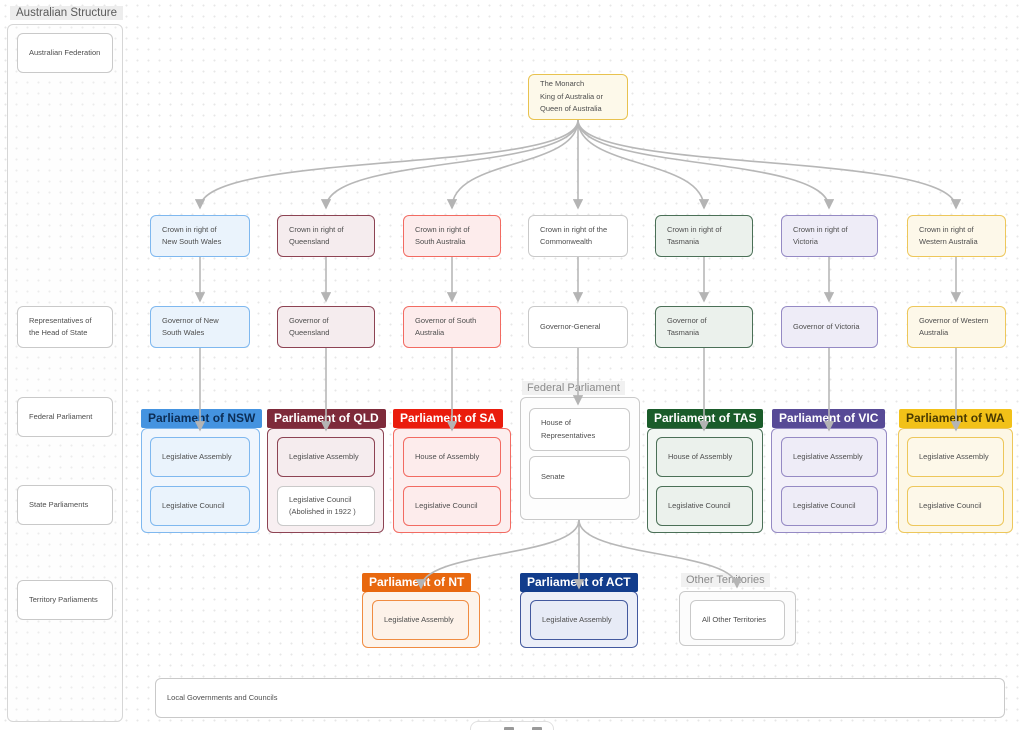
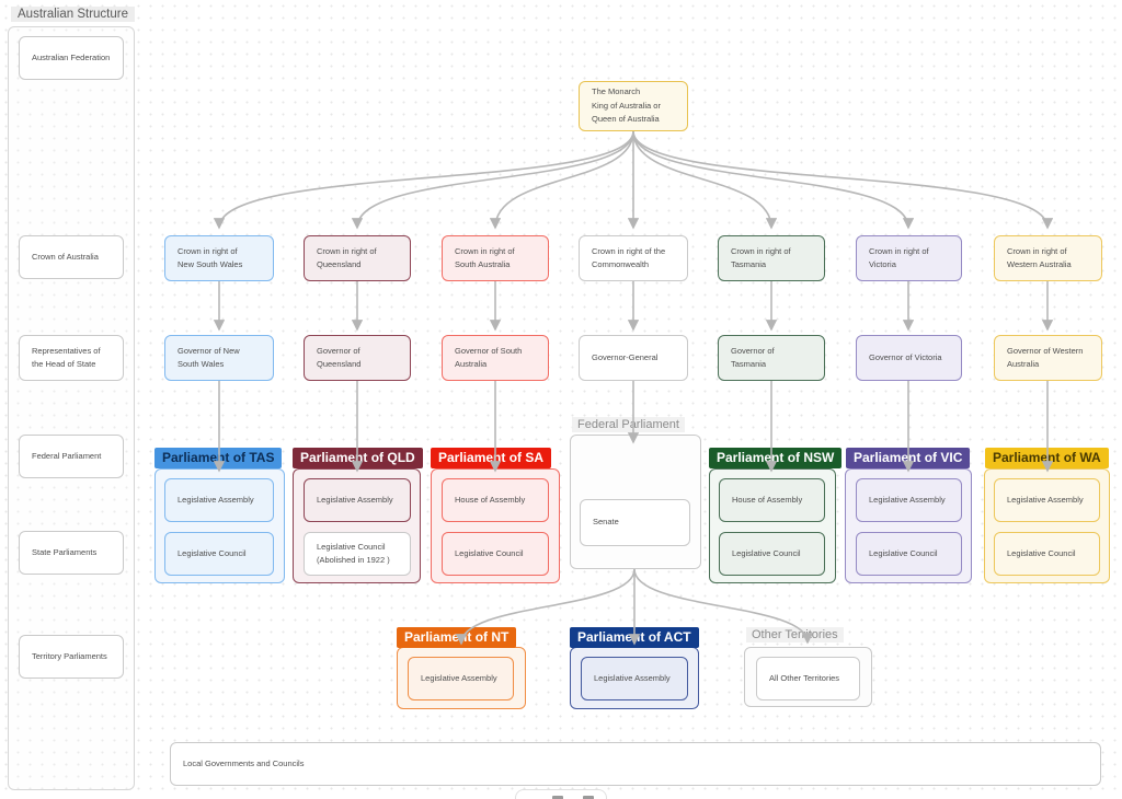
  Australian Structure
  Australian Federation
+ Crown of Australia
  Representatives of
  the Head of State
  Federal Parliament
  State Parliaments
  Territory Parliaments
  The Monarch
  King of Australia or
  Queen of Australia
  Crown in right of
  New South Wales
  Crown in right of
  Queensland
  Crown in right of
  South Australia
  Crown in right of the
  Commonwealth
  Crown in right of
  Tasmania
  Crown in right of
  Victoria
  Crown in right of
  Western Australia
  Governor of New
  South Wales
  Governor of
  Queensland
  Governor of South
  Australia
  Governor-General
  Governor of
  Tasmania
  Governor of Victoria
  Governor of Western
  Australia
- Parliament of NSW
+ Parliament of TAS
  Legislative Assembly
  Legislative Council
  Parliament of QLD
  Legislative Assembly
  Legislative Council
  (Abolished in 1922 )
  Parliament of SA
  House of Assembly
  Legislative Council
  Federal Prliament
- House of
- Representatives
  Senate
- Parliament of TAS
+ Parliament of NSW
  House of Assembly
  Legislative Council
  Parliament of VIC
  Legislative Assembly
  Legislative Council
  Parliament of WA
  Legislative Assembly
  Legislative Council
  Parliamet of NT
  Legislative Assembly
  Parliament of ACT
  Legislative Assembly
  Other Territories
  All Other Territories
  Local Governments and Councils
